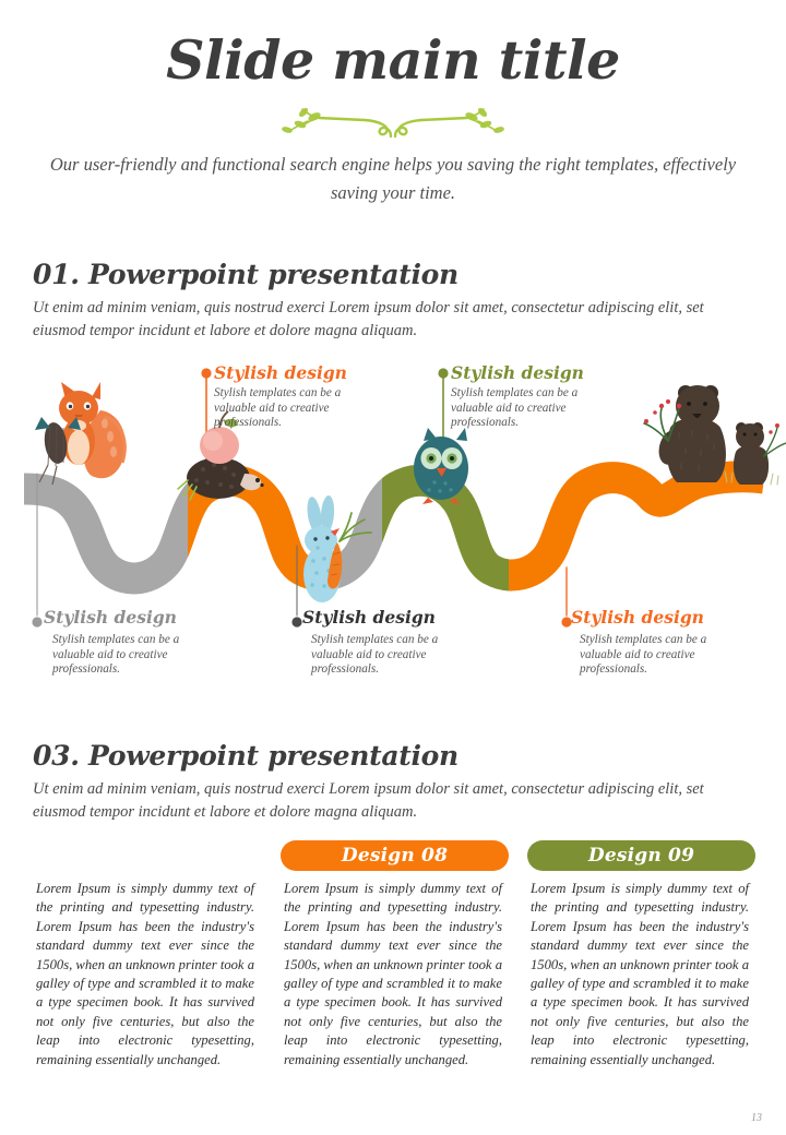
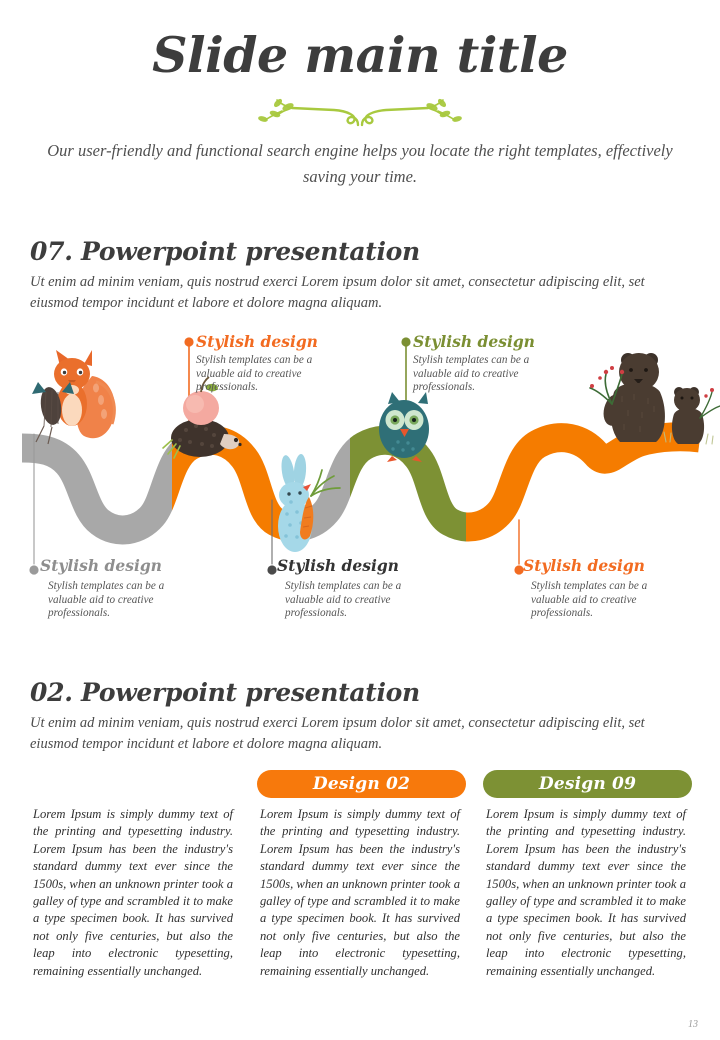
  Slide main title
- Our user-friendly and functional search engine helps you saving the right templates, effectively saving your time.
+ Our user-friendly and functional search engine helps you locate the right templates, effectively saving your time.
- 01. Powerpoint presentation
+ 07. Powerpoint presentation
  Ut enim ad minim veniam, quis nostrud exerci Lorem ipsum dolor sit amet, consectetur adipiscing elit, set eiusmod tempor incidunt et labore et dolore magna aliquam.
  Stylish design
  Stylish templates can be a valuable aid to creative professionals.
  Stylish design
  Stylish templates can be a valuable aid to creative professionals.
  Stylish design
  Stylish templates can be a valuable aid to creative professionals.
  Stylish design
  Stylish templates can be a valuable aid to creative professionals.
  Stylish design
  Stylish templates can be a valuable aid to creative professionals.
- 03. Powerpoint presentation
+ 02. Powerpoint presentation
  Ut enim ad minim veniam, quis nostrud exerci Lorem ipsum dolor sit amet, consectetur adipiscing elit, set eiusmod tempor incidunt et labore et dolore magna aliquam.
- Design 08
+ Design 02
  Design 09
  Lorem Ipsum is simply dummy text of the printing and typesetting industry. Lorem Ipsum has been the industry's standard dummy text ever since the 1500s, when an unknown printer took a galley of type and scrambled it to make a type specimen book. It has survived not only five centuries, but also the leap into electronic typesetting, remaining essentially unchanged.
  Lorem Ipsum is simply dummy text of the printing and typesetting industry. Lorem Ipsum has been the industry's standard dummy text ever since the 1500s, when an unknown printer took a galley of type and scrambled it to make a type specimen book. It has survived not only five centuries, but also the leap into electronic typesetting, remaining essentially unchanged.
  Lorem Ipsum is simply dummy text of the printing and typesetting industry. Lorem Ipsum has been the industry's standard dummy text ever since the 1500s, when an unknown printer took a galley of type and scrambled it to make a type specimen book. It has survived not only five centuries, but also the leap into electronic typesetting, remaining essentially unchanged.
  13
